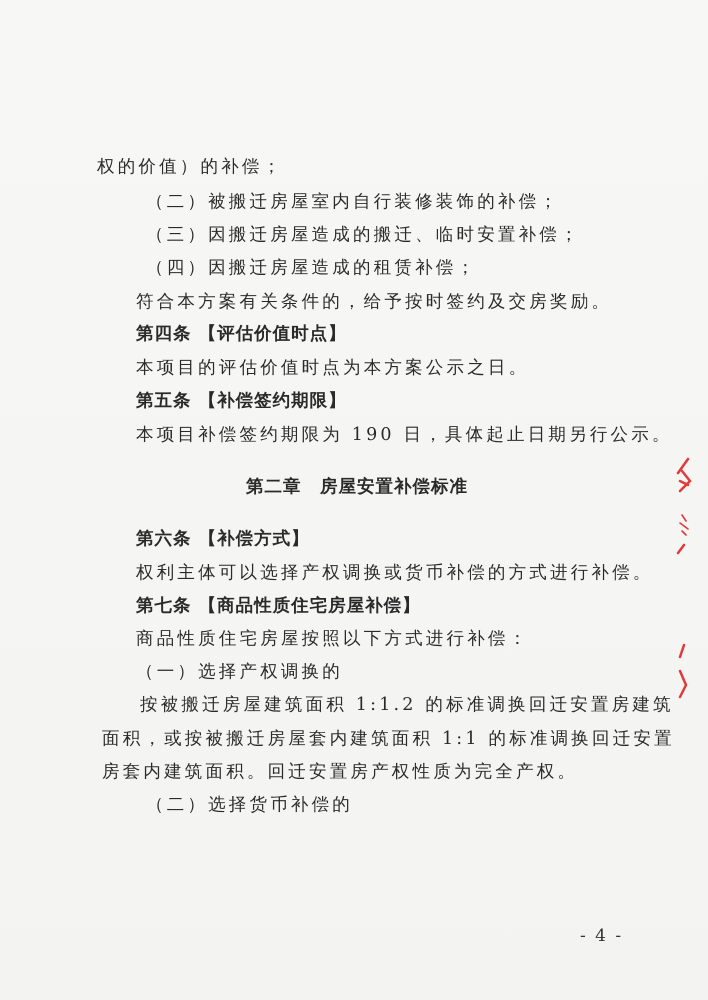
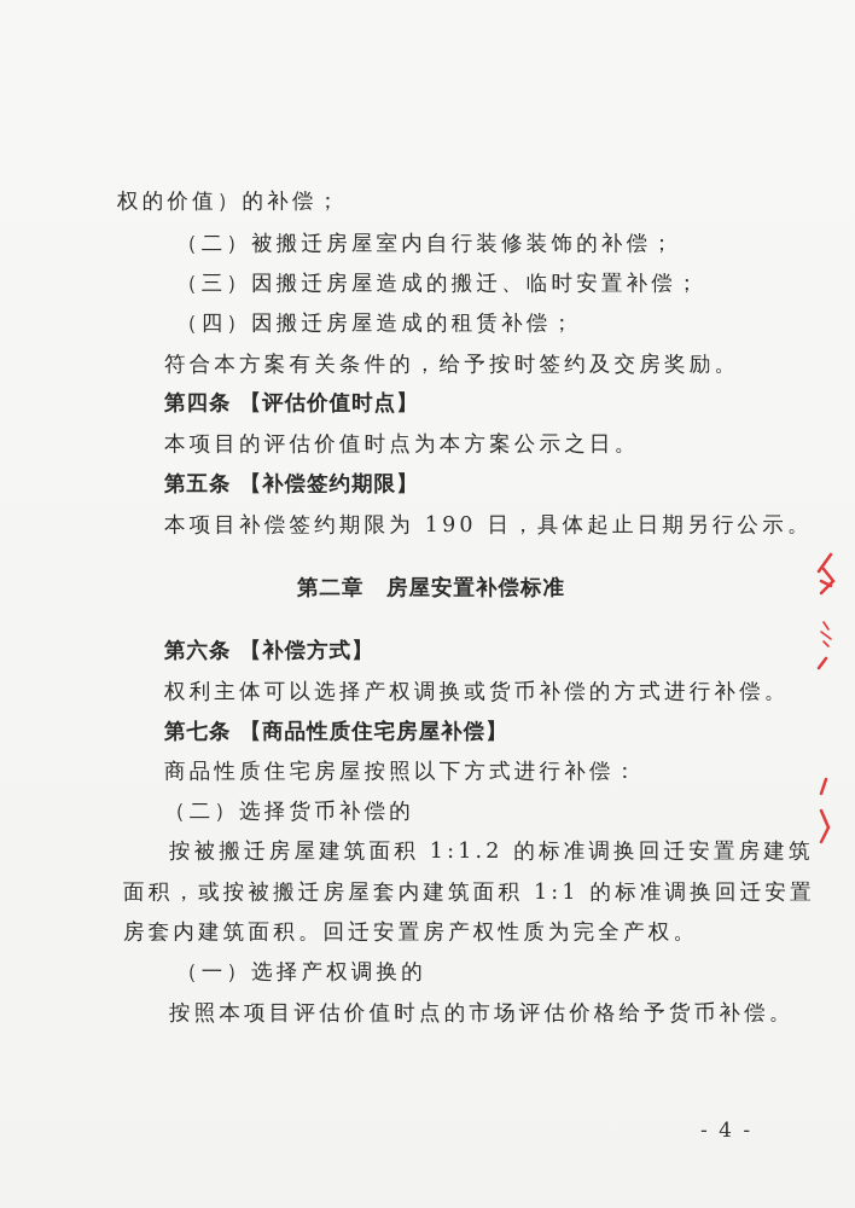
  权的价值）的补偿；
  （二）被搬迁房屋室内自行装修装饰的补偿；
  （三）因搬迁房屋造成的搬迁、临时安置补偿；
  （四）因搬迁房屋造成的租赁补偿；
  符合本方案有关条件的，给予按时签约及交房奖励。
  第四条 【评估价值时点】
  本项目的评估价值时点为本方案公示之日。
  第五条 【补偿签约期限】
  本项目补偿签约期限为 190 日，具体起止日期另行公示。
  第二章 房屋安置补偿标准
  第六条 【补偿方式】
  权利主体可以选择产权调换或货币补偿的方式进行补偿。
  第七条 【商品性质住宅房屋补偿】
  商品性质住宅房屋按照以下方式进行补偿：
- （一）选择产权调换的
+ （二）选择货币补偿的
  按被搬迁房屋建筑面积 1:1.2 的标准调换回迁安置房建筑
  面积，或按被搬迁房屋套内建筑面积 1:1 的标准调换回迁安置
  房套内建筑面积。回迁安置房产权性质为完全产权。
- （二）选择货币补偿的
+ （一）选择产权调换的
+ 按照本项目评估价值时点的市场评估价格给予货币补偿。
  - 4 -
